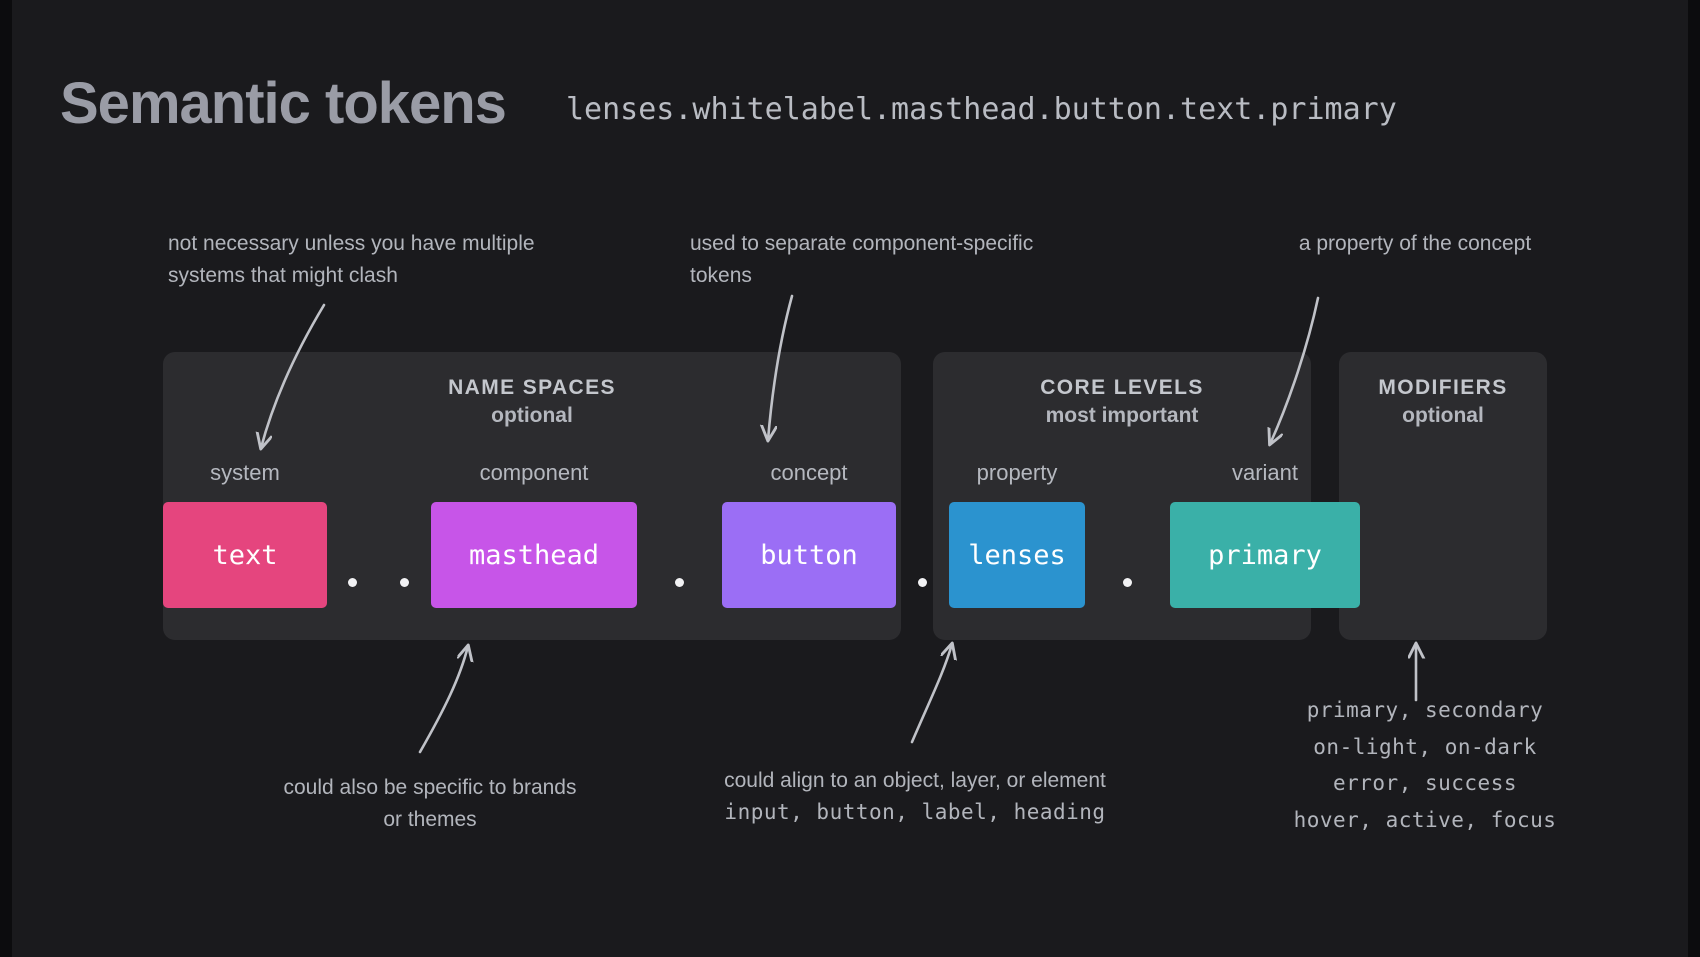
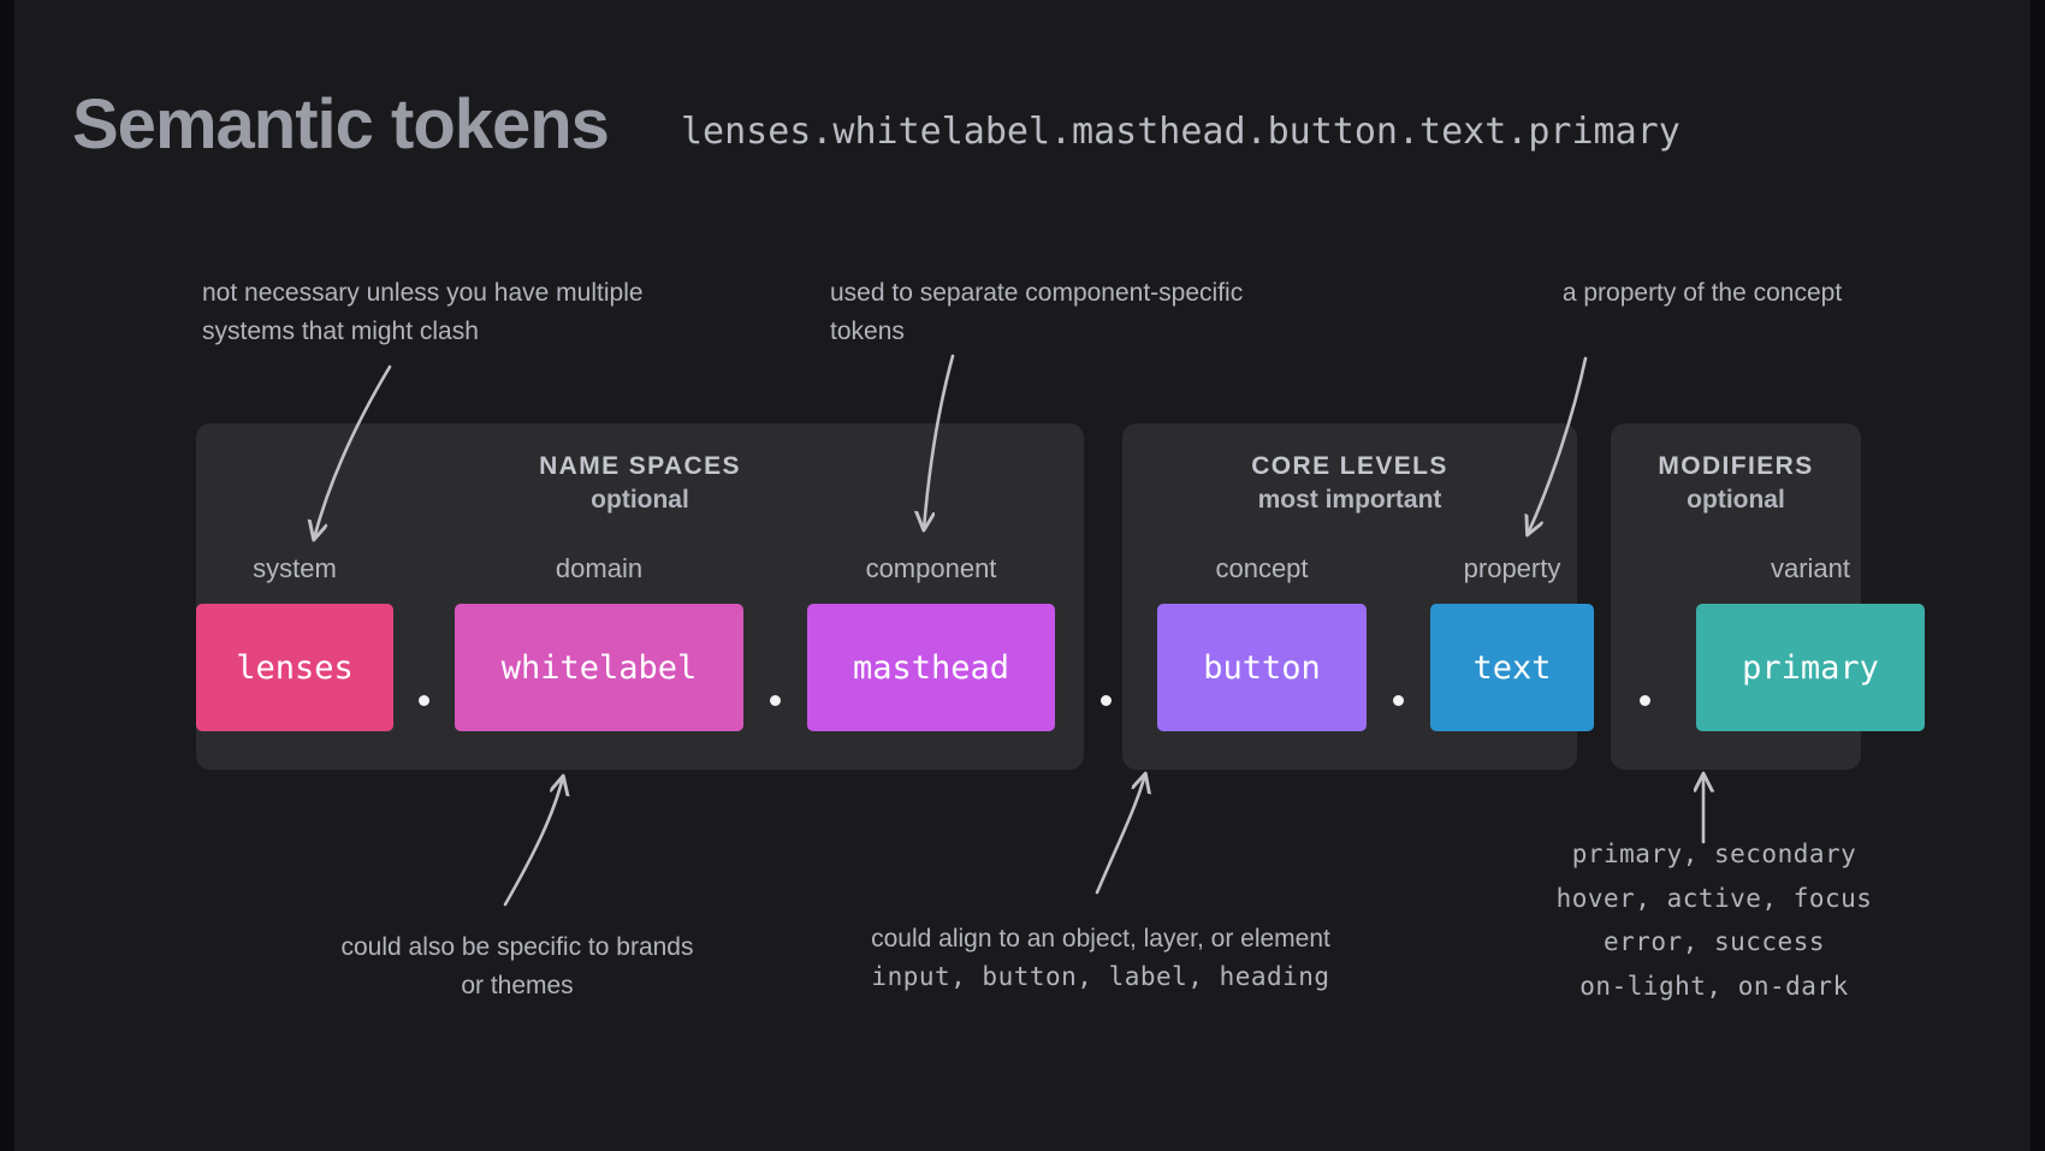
  Semantic tokens
  lenses.whitelabel.masthead.button.text.primary
  not necessary unless you have multiple systems that might clash
  used to separate component-specific tokens
  a property of the concept
  NAME SPACES
  optional
  CORE LEVELS
  most important
  MODIFIERS
  optional
  system
- text
+ lenses
+ domain
+ whitelabel
  component
  masthead
  concept
  button
  property
- lenses
+ text
  variant
  primary
  could also be specific to brands or themes
  could align to an object, layer, or element
  input, button, label, heading
  primary, secondary
- on-light, on-dark
+ hover, active, focus
  error, success
- hover, active, focus
+ on-light, on-dark
